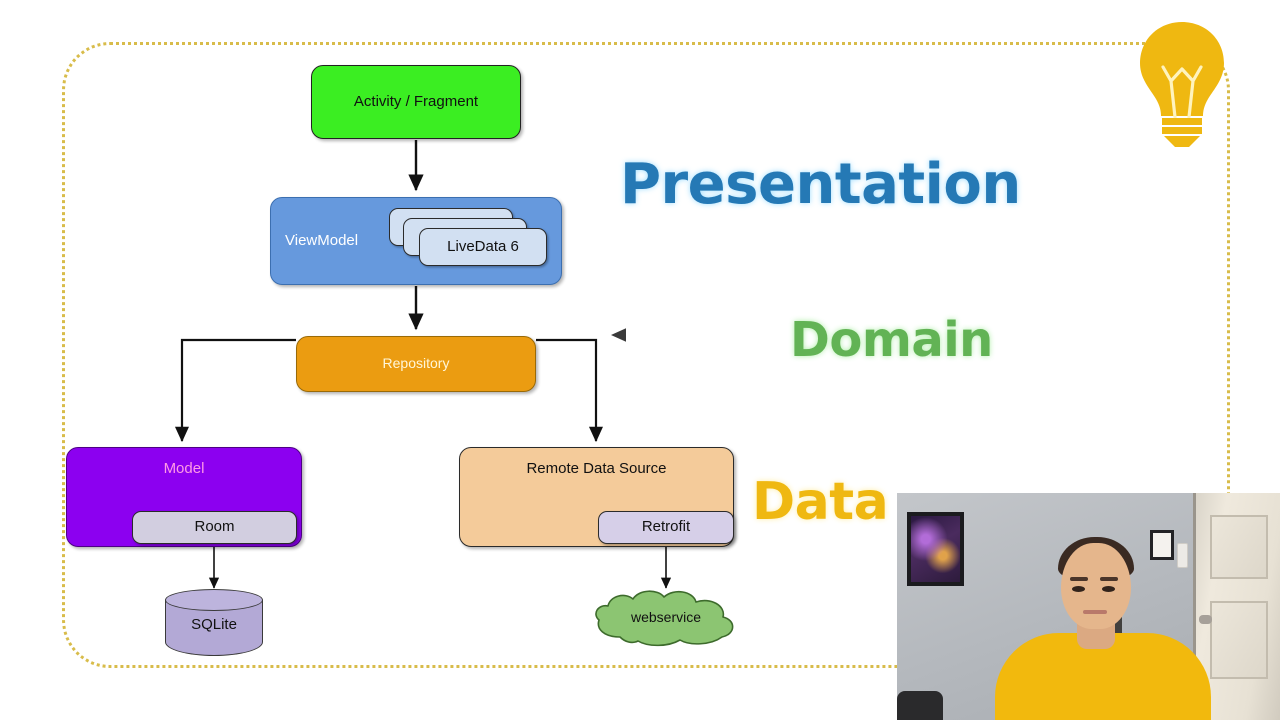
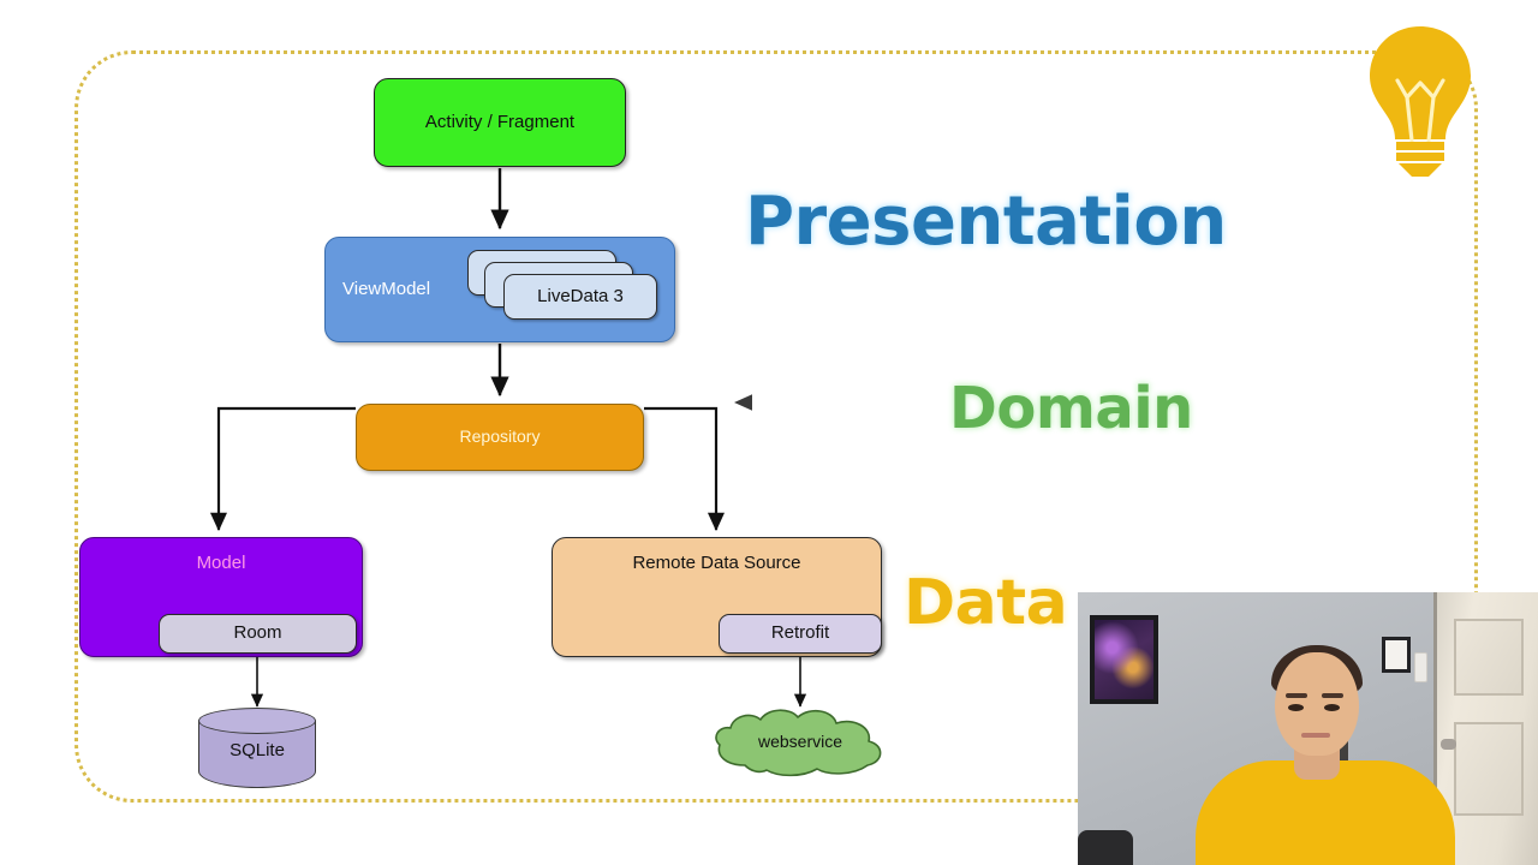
  Activity / Fragment
  ViewModel
- LiveData 6
+ LiveData 3
  Repository
  Model
  Room
  Remote Data Source
  Retrofit
  SQLite
  webservice
  Presentation
  Domain
  Data
